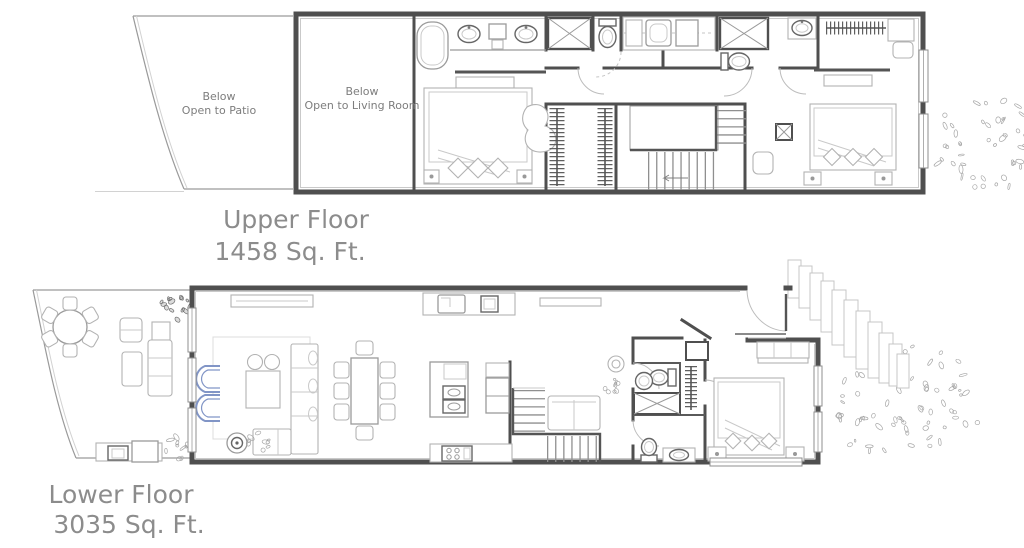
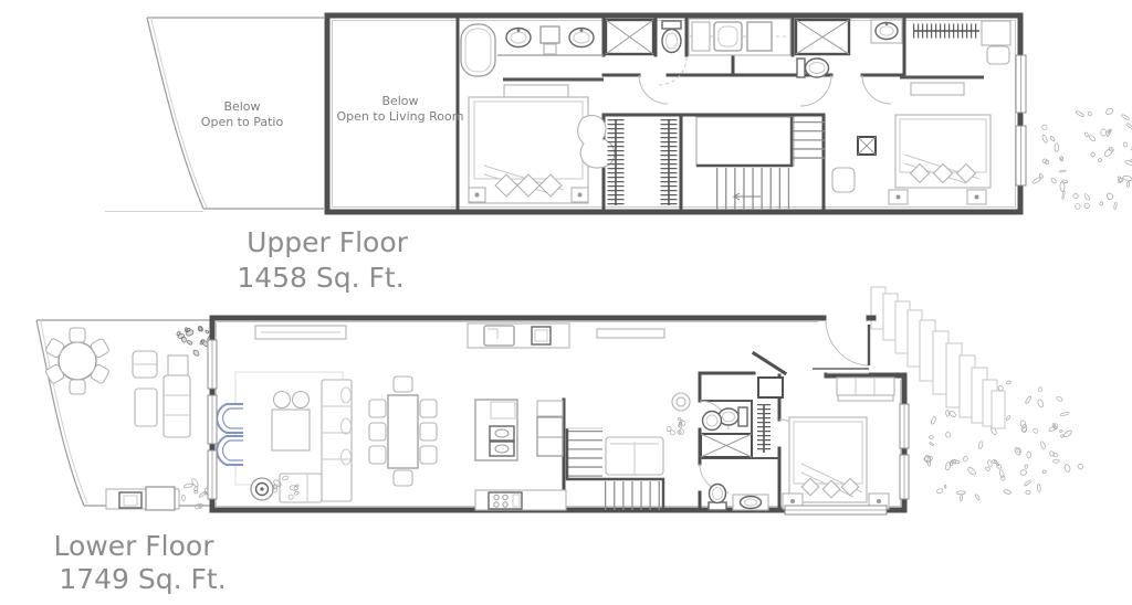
  Below
  Open to Patio
  Below
  Open to Living Room
  Upper Floor
  1458 Sq. Ft.
  Lower Floor
- 3035 Sq. Ft.
+ 1749 Sq. Ft.
